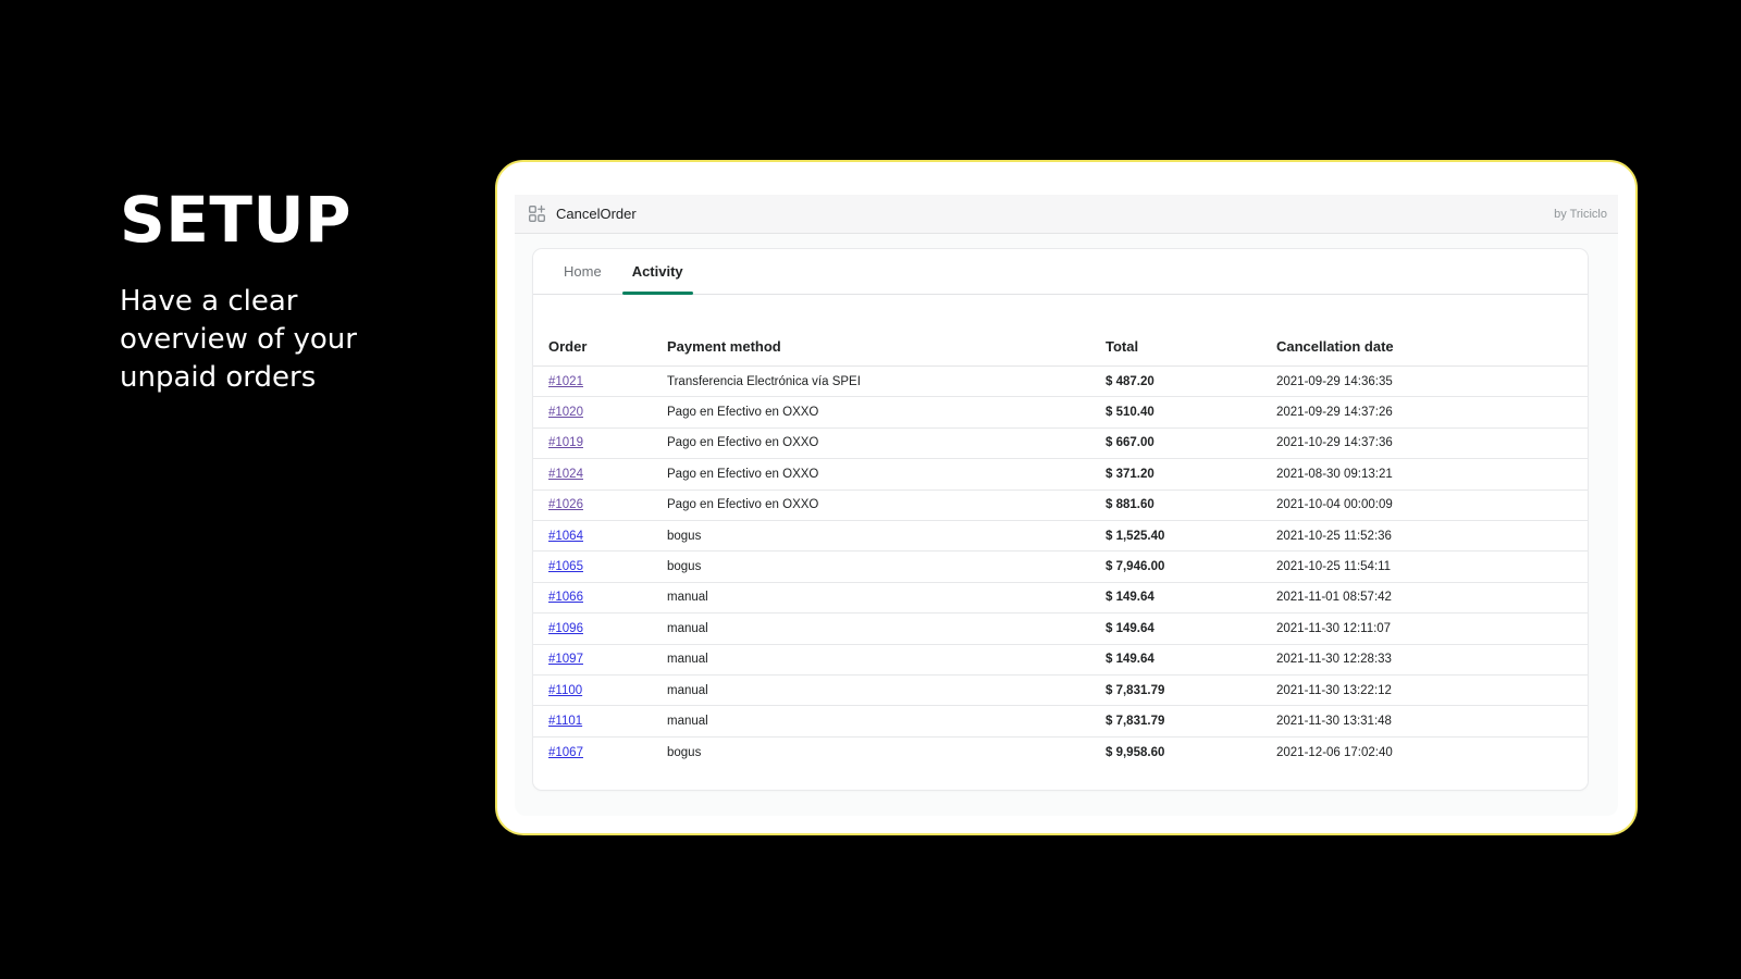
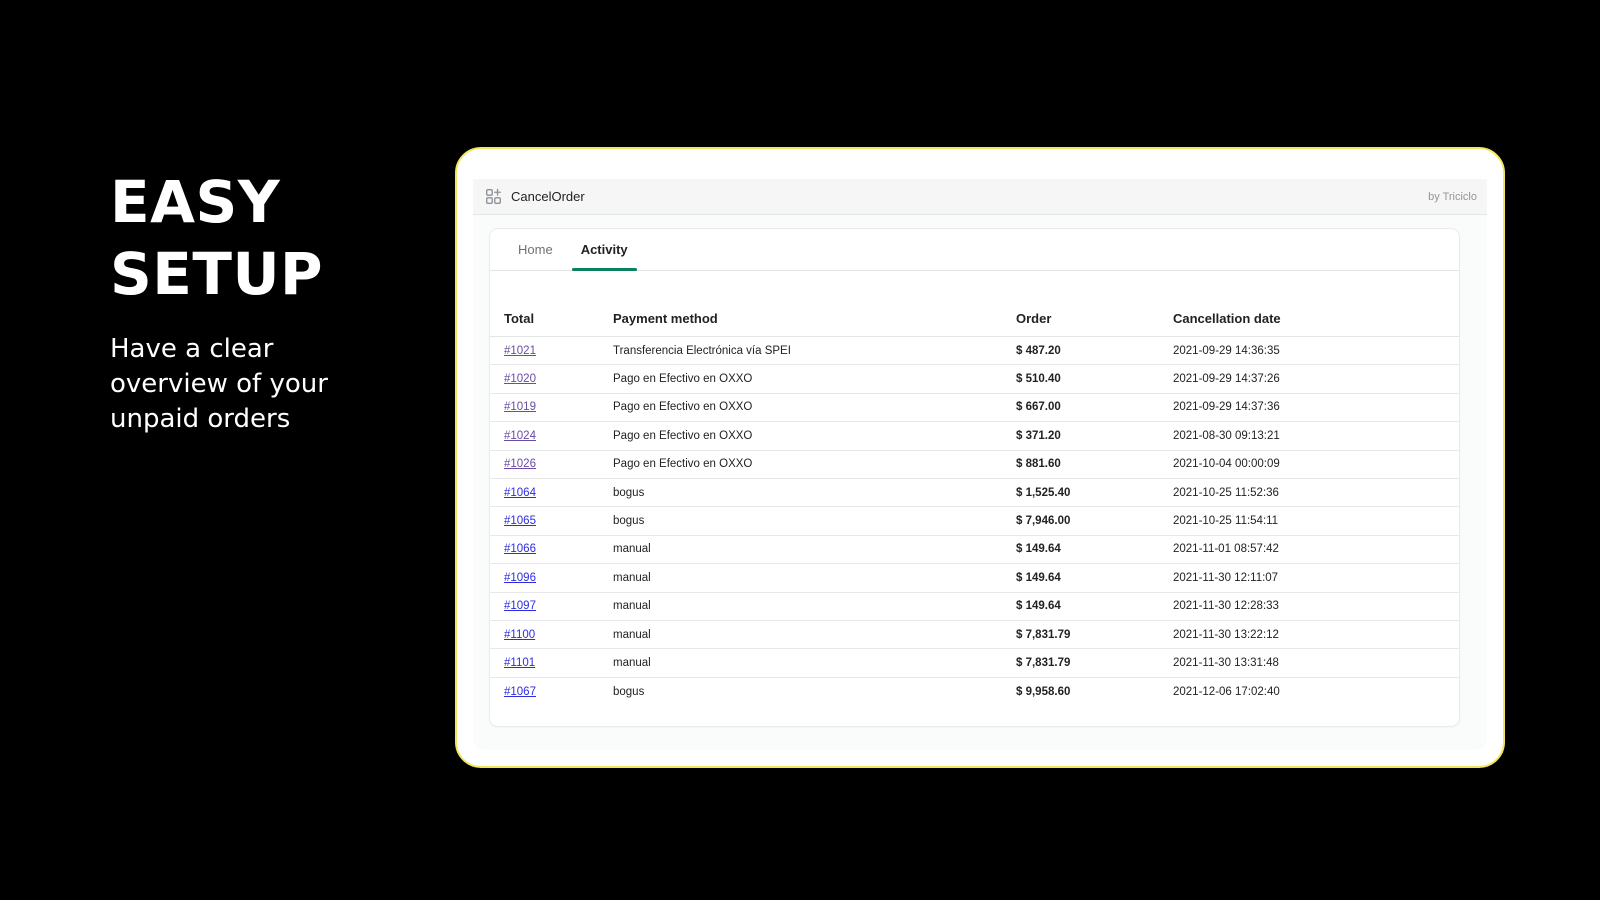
+ EASY
  SETUP
  Have a clear overview of your unpaid orders
  CancelOrder
  by Triciclo
  Home
  Activity
- Order
+ Total
  Payment method
- Total
+ Order
  Cancellation date
  #1021
  Transferencia Electrónica vía SPEI
  $ 487.20
  2021-09-29 14:36:35
  #1020
  Pago en Efectivo en OXXO
  $ 510.40
  2021-09-29 14:37:26
  #1019
  Pago en Efectivo en OXXO
  $ 667.00
- 2021-10-29 14:37:36
+ 2021-09-29 14:37:36
  #1024
  Pago en Efectivo en OXXO
  $ 371.20
  2021-08-30 09:13:21
  #1026
  Pago en Efectivo en OXXO
  $ 881.60
  2021-10-04 00:00:09
  #1064
  bogus
  $ 1,525.40
  2021-10-25 11:52:36
  #1065
  bogus
  $ 7,946.00
  2021-10-25 11:54:11
  #1066
  manual
  $ 149.64
  2021-11-01 08:57:42
  #1096
  manual
  $ 149.64
  2021-11-30 12:11:07
  #1097
  manual
  $ 149.64
  2021-11-30 12:28:33
  #1100
  manual
  $ 7,831.79
  2021-11-30 13:22:12
  #1101
  manual
  $ 7,831.79
  2021-11-30 13:31:48
  #1067
  bogus
  $ 9,958.60
  2021-12-06 17:02:40
